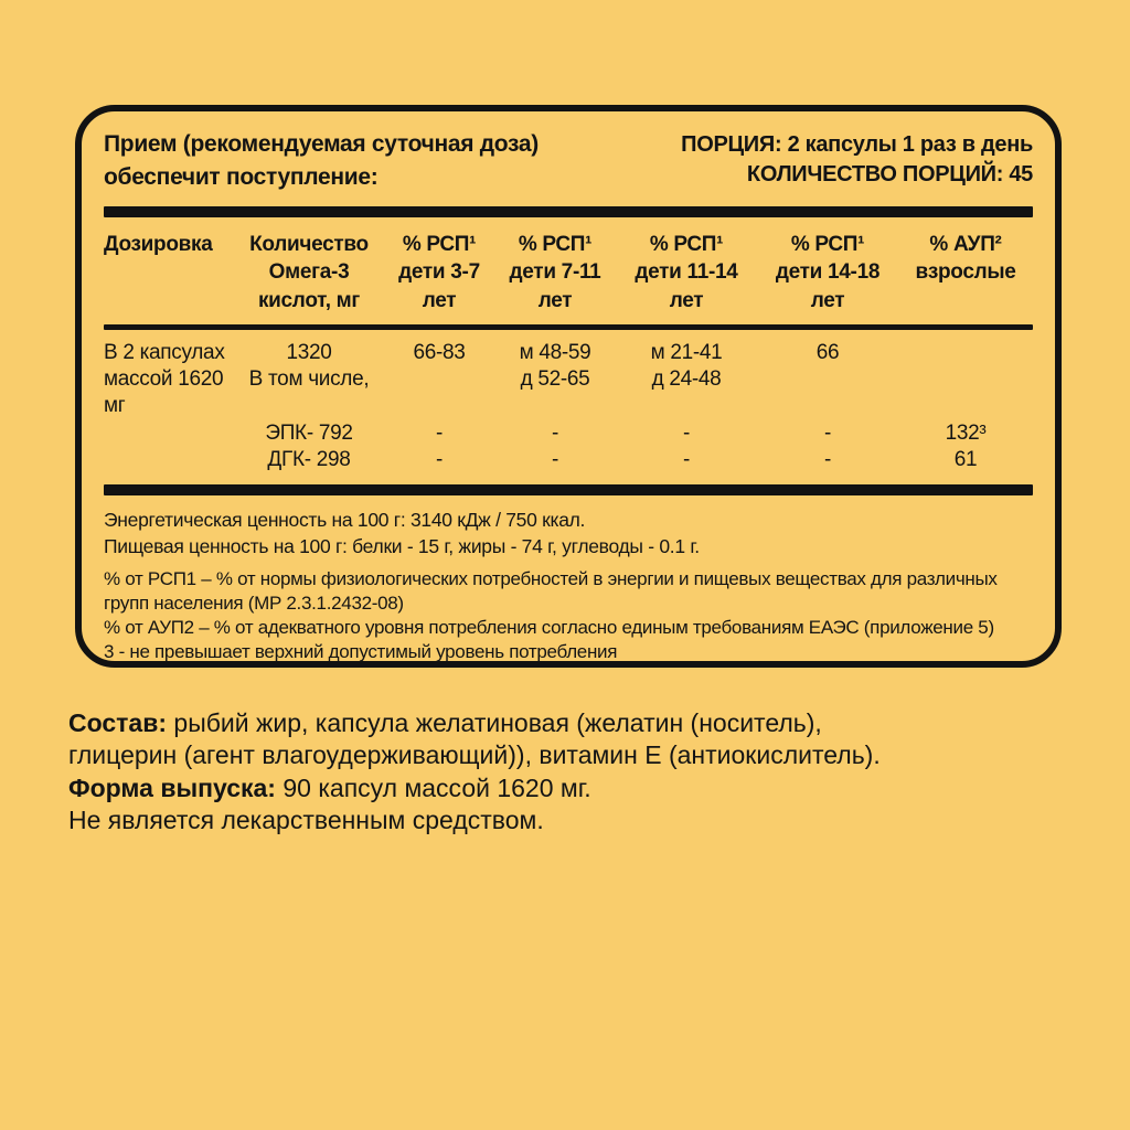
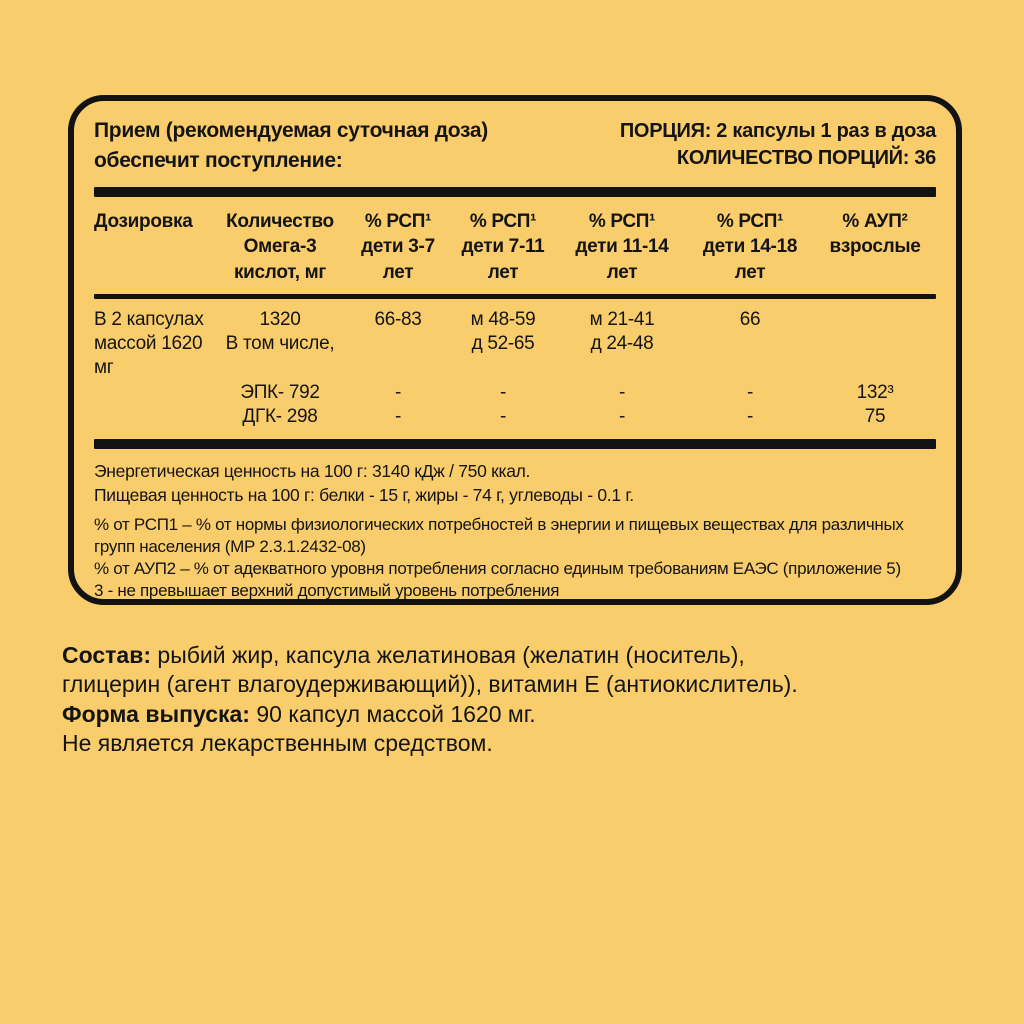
  Прием (рекомендуемая суточная доза)
  обеспечит поступление:
- ПОРЦИЯ: 2 капсулы 1 раз в день
+ ПОРЦИЯ: 2 капсулы 1 раз в доза
- КОЛИЧЕСТВО ПОРЦИЙ: 45
+ КОЛИЧЕСТВО ПОРЦИЙ: 36
  Дозировка
  Количество
  Омега-3
  кислот, мг
  % РСП¹
  дети 3-7
  лет
  % РСП¹
  дети 7-11
  лет
  % РСП¹
  дети 11-14
  лет
  % РСП¹
  дети 14-18
  лет
  % АУП²
  взрослые
  В 2 капсулах
  массой 1620 мг
  1320
  В том числе,
  66-83
  м 48-59
  д 52-65
  м 21-41
  д 24-48
  66
  ЭПК- 792
  -
  -
  -
  -
  132³
  ДГК- 298
  -
  -
  -
  -
- 61
+ 75
  Энергетическая ценность на 100 г: 3140 кДж / 750 ккал.
  Пищевая ценность на 100 г: белки - 15 г, жиры - 74 г, углеводы - 0.1 г.
  % от РСП1 – % от нормы физиологических потребностей в энергии и пищевых веществах для различных
  групп населения (МР 2.3.1.2432-08)
  % от АУП2 – % от адекватного уровня потребления согласно единым требованиям ЕАЭС (приложение 5)
  3 - не превышает верхний допустимый уровень потребления
  Состав: рыбий жир, капсула желатиновая (желатин (носитель),
  глицерин (агент влагоудерживающий)), витамин Е (антиокислитель).
  Форма выпуска: 90 капсул массой 1620 мг.
  Не является лекарственным средством.
